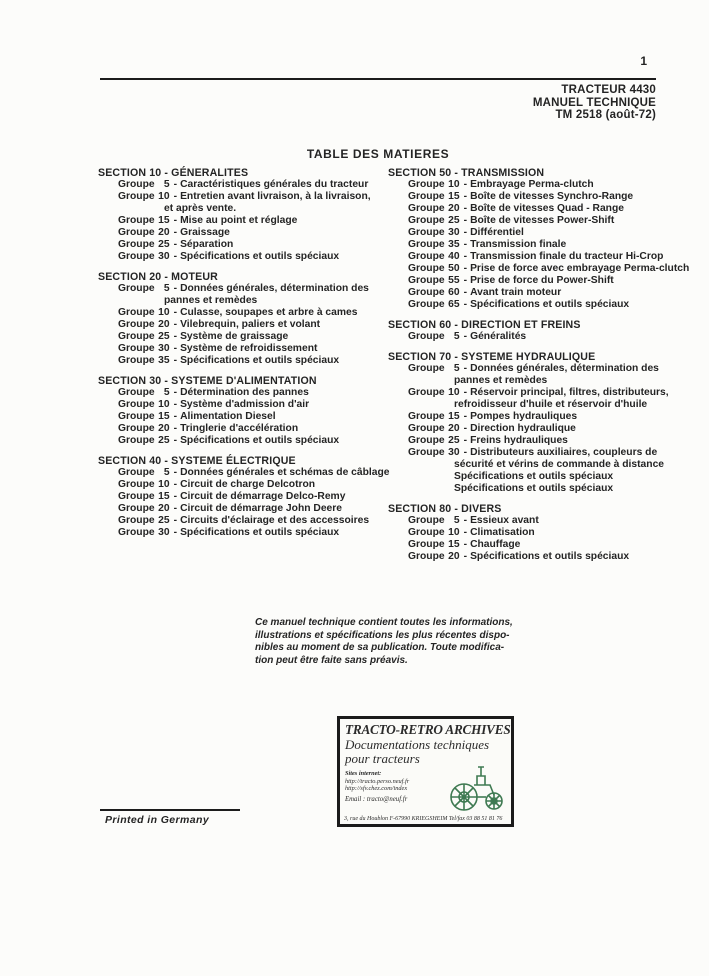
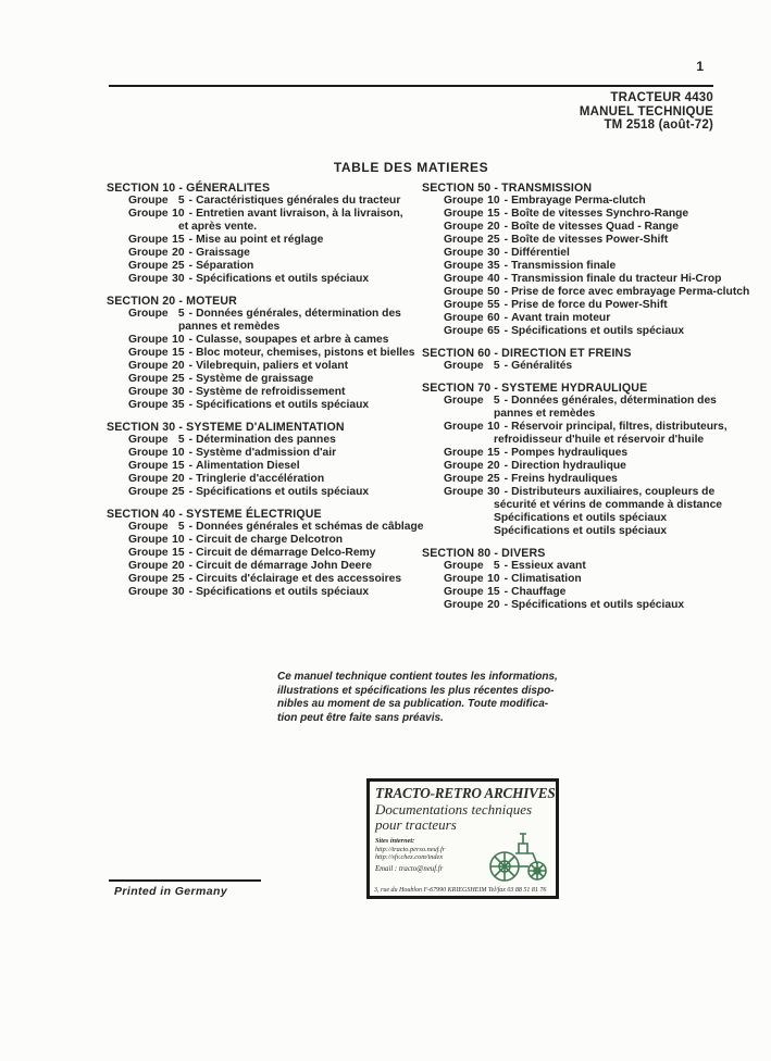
  1
  TRACTEUR 4430
  MANUEL TECHNIQUE
  TM 2518 (août-72)
  TABLE DES MATIERES
  SECTION 10 - GÉNERALITES
  Groupe 5 - Caractéristiques générales du tracteur
  Groupe 10 - Entretien avant livraison, à la livraison,
  et après vente.
  Groupe 15 - Mise au point et réglage
  Groupe 20 - Graissage
  Groupe 25 - Séparation
  Groupe 30 - Spécifications et outils spéciaux
  SECTION 20 - MOTEUR
  Groupe 5 - Données générales, détermination des
  pannes et remèdes
  Groupe 10 - Culasse, soupapes et arbre à cames
+ Groupe 15 - Bloc moteur, chemises, pistons et bielles
  Groupe 20 - Vilebrequin, paliers et volant
  Groupe 25 - Système de graissage
  Groupe 30 - Système de refroidissement
  Groupe 35 - Spécifications et outils spéciaux
  SECTION 30 - SYSTEME D'ALIMENTATION
  Groupe 5 - Détermination des pannes
  Groupe 10 - Système d'admission d'air
  Groupe 15 - Alimentation Diesel
  Groupe 20 - Tringlerie d'accélération
  Groupe 25 - Spécifications et outils spéciaux
  SECTION 40 - SYSTEME ÉLECTRIQUE
  Groupe 5 - Données générales et schémas de câblage
  Groupe 10 - Circuit de charge Delcotron
  Groupe 15 - Circuit de démarrage Delco-Remy
  Groupe 20 - Circuit de démarrage John Deere
  Groupe 25 - Circuits d'éclairage et des accessoires
  Groupe 30 - Spécifications et outils spéciaux
  SECTION 50 - TRANSMISSION
  Groupe 10 - Embrayage Perma-clutch
  Groupe 15 - Boîte de vitesses Synchro-Range
  Groupe 20 - Boîte de vitesses Quad - Range
  Groupe 25 - Boîte de vitesses Power-Shift
  Groupe 30 - Différentiel
  Groupe 35 - Transmission finale
  Groupe 40 - Transmission finale du tracteur Hi-Crop
  Groupe 50 - Prise de force avec embrayage Perma-clutch
  Groupe 55 - Prise de force du Power-Shift
  Groupe 60 - Avant train moteur
  Groupe 65 - Spécifications et outils spéciaux
  SECTION 60 - DIRECTION ET FREINS
  Groupe 5 - Généralités
  SECTION 70 - SYSTEME HYDRAULIQUE
  Groupe 5 - Données générales, détermination des
  pannes et remèdes
  Groupe 10 - Réservoir principal, filtres, distributeurs,
  refroidisseur d'huile et réservoir d'huile
  Groupe 15 - Pompes hydrauliques
  Groupe 20 - Direction hydraulique
  Groupe 25 - Freins hydrauliques
  Groupe 30 - Distributeurs auxiliaires, coupleurs de
  sécurité et vérins de commande à distance
  Spécifications et outils spéciaux
  Spécifications et outils spéciaux
  SECTION 80 - DIVERS
  Groupe 5 - Essieux avant
  Groupe 10 - Climatisation
  Groupe 15 - Chauffage
  Groupe 20 - Spécifications et outils spéciaux
  Ce manuel technique contient toutes les informations,
  illustrations et spécifications les plus récentes dispo-
  nibles au moment de sa publication. Toute modifica-
  tion peut être faite sans préavis.
  TRACTO-RETRO ARCHIVES
  Documentations techniques
  pour tracteurs
  Printed in Germany
